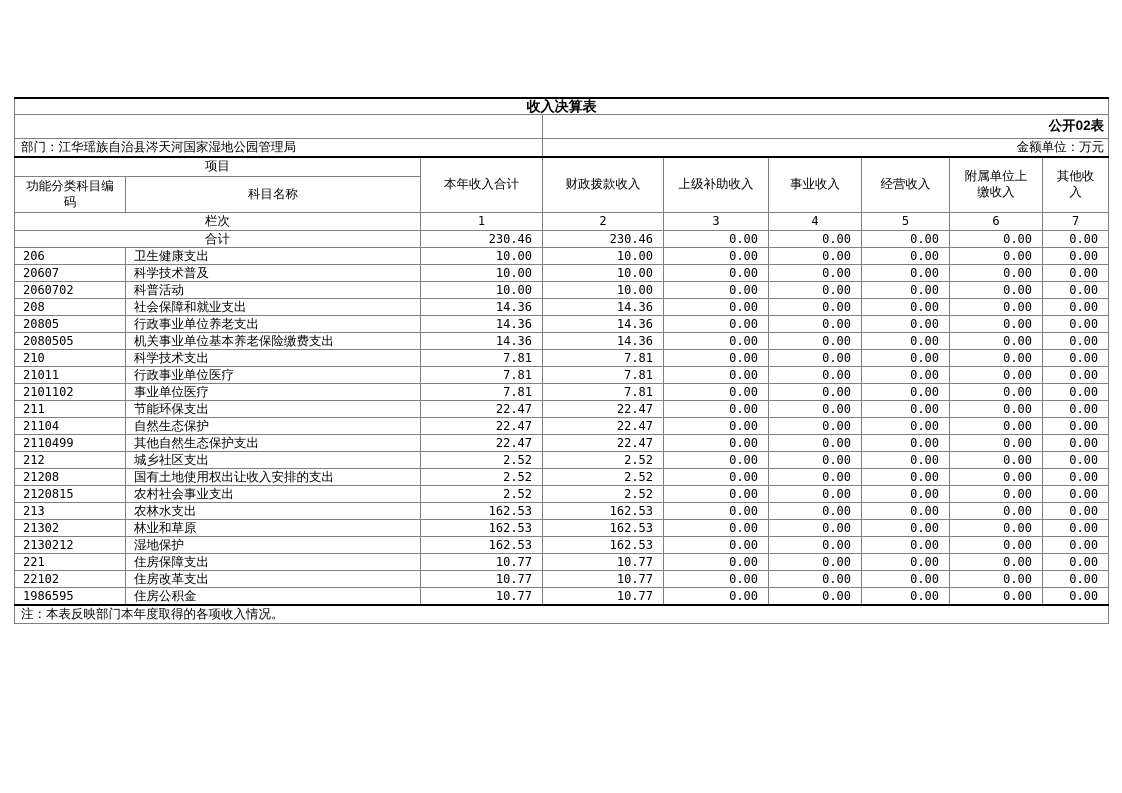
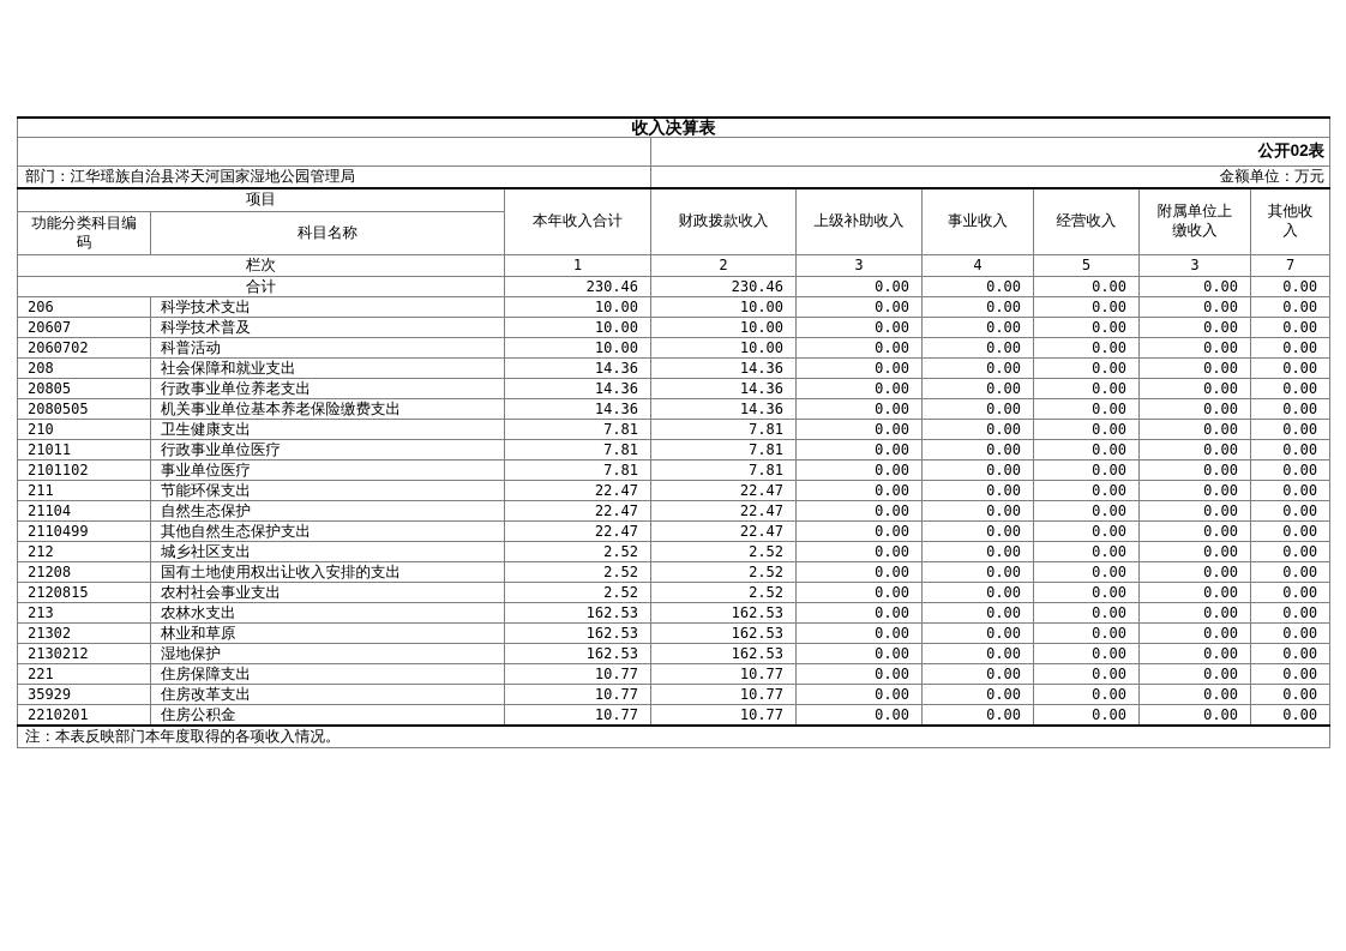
  收入决算表
  	公开02表
  部门：江华瑶族自治县涔天河国家湿地公园管理局	金额单位：万元
  项目	本年收入合计	财政拨款收入	上级补助收入	事业收入	经营收入	附属单位上缴收入	其他收入
  功能分类科目编码	科目名称
- 栏次	1	2	3	4	5	6	7
+ 栏次	1	2	3	4	5	3	7
  合计	230.46	230.46	0.00	0.00	0.00	0.00	0.00
- 206	卫生健康支出	10.00	10.00	0.00	0.00	0.00	0.00	0.00
+ 206	科学技术支出	10.00	10.00	0.00	0.00	0.00	0.00	0.00
  20607	科学技术普及	10.00	10.00	0.00	0.00	0.00	0.00	0.00
  2060702	科普活动	10.00	10.00	0.00	0.00	0.00	0.00	0.00
  208	社会保障和就业支出	14.36	14.36	0.00	0.00	0.00	0.00	0.00
  20805	行政事业单位养老支出	14.36	14.36	0.00	0.00	0.00	0.00	0.00
  2080505	机关事业单位基本养老保险缴费支出	14.36	14.36	0.00	0.00	0.00	0.00	0.00
- 210	科学技术支出	7.81	7.81	0.00	0.00	0.00	0.00	0.00
+ 210	卫生健康支出	7.81	7.81	0.00	0.00	0.00	0.00	0.00
  21011	行政事业单位医疗	7.81	7.81	0.00	0.00	0.00	0.00	0.00
  2101102	事业单位医疗	7.81	7.81	0.00	0.00	0.00	0.00	0.00
  211	节能环保支出	22.47	22.47	0.00	0.00	0.00	0.00	0.00
  21104	自然生态保护	22.47	22.47	0.00	0.00	0.00	0.00	0.00
  2110499	其他自然生态保护支出	22.47	22.47	0.00	0.00	0.00	0.00	0.00
  212	城乡社区支出	2.52	2.52	0.00	0.00	0.00	0.00	0.00
  21208	国有土地使用权出让收入安排的支出	2.52	2.52	0.00	0.00	0.00	0.00	0.00
  2120815	农村社会事业支出	2.52	2.52	0.00	0.00	0.00	0.00	0.00
  213	农林水支出	162.53	162.53	0.00	0.00	0.00	0.00	0.00
  21302	林业和草原	162.53	162.53	0.00	0.00	0.00	0.00	0.00
  2130212	湿地保护	162.53	162.53	0.00	0.00	0.00	0.00	0.00
  221	住房保障支出	10.77	10.77	0.00	0.00	0.00	0.00	0.00
- 22102	住房改革支出	10.77	10.77	0.00	0.00	0.00	0.00	0.00
+ 35929	住房改革支出	10.77	10.77	0.00	0.00	0.00	0.00	0.00
- 1986595	住房公积金	10.77	10.77	0.00	0.00	0.00	0.00	0.00
+ 2210201	住房公积金	10.77	10.77	0.00	0.00	0.00	0.00	0.00
  注：本表反映部门本年度取得的各项收入情况。
